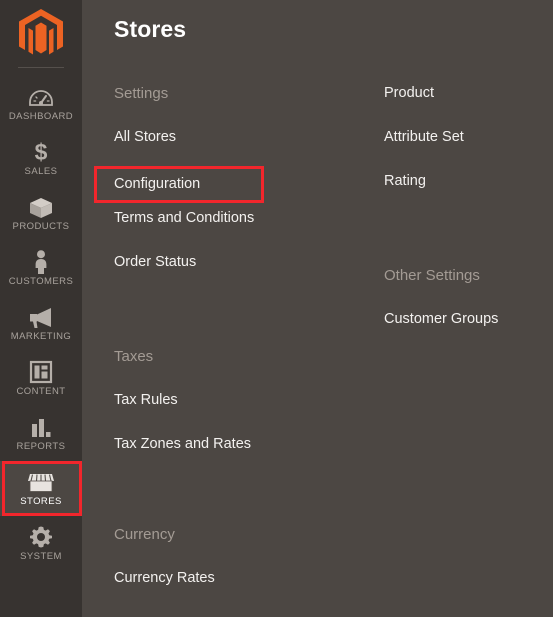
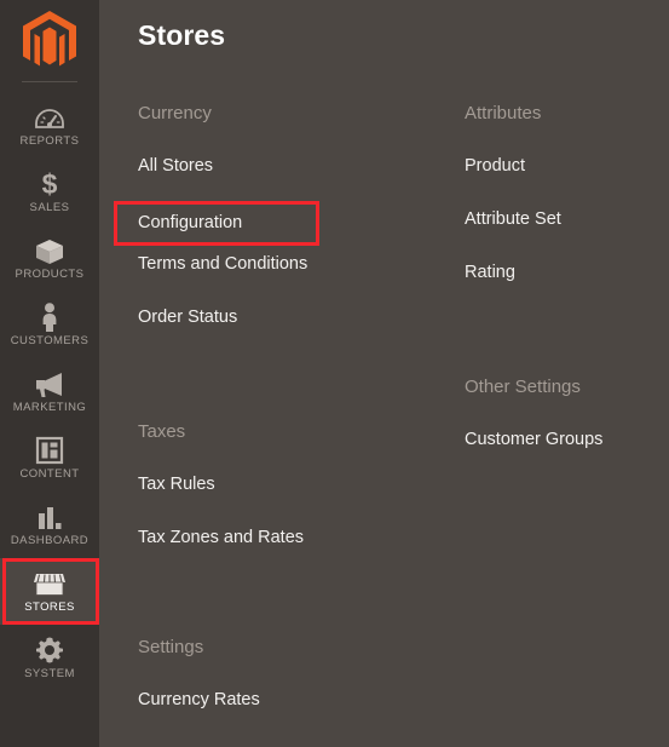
- DASHBOARD
+ REPORTS
  $
  SALES
  PRODUCTS
  CUSTOMERS
  MARKETING
  CONTENT
- REPORTS
+ DASHBOARD
  STORES
  SYSTEM
  Stores
- Settings
+ Currency
  All Stores
  Configuration
  Terms and Conditions
  Order Status
  Taxes
  Tax Rules
  Tax Zones and Rates
- Currency
+ Settings
  Currency Rates
+ Attributes
  Product
  Attribute Set
  Rating
  Other Settings
  Customer Groups
